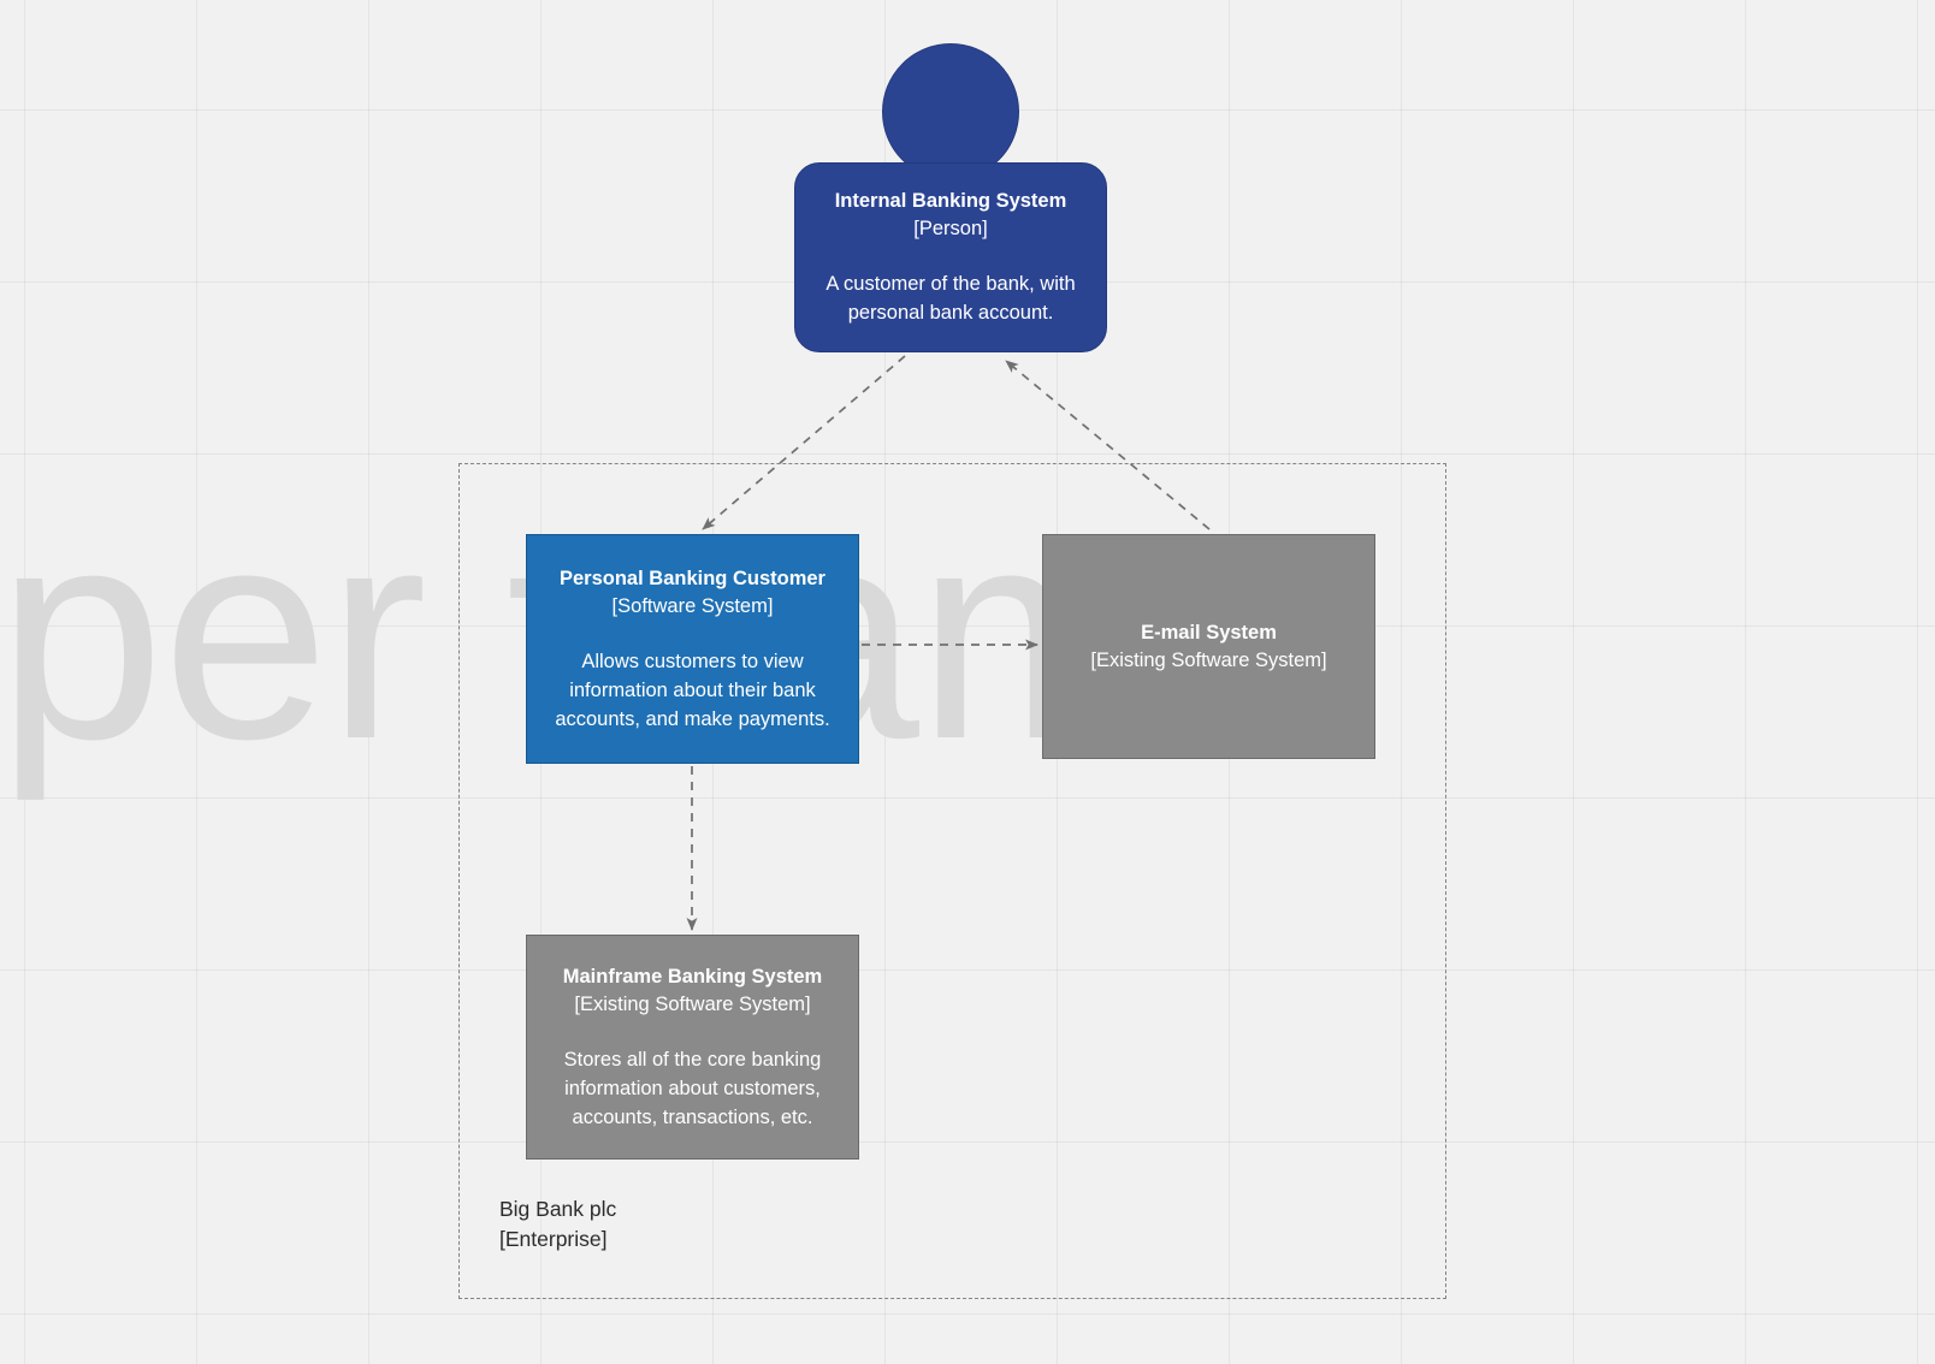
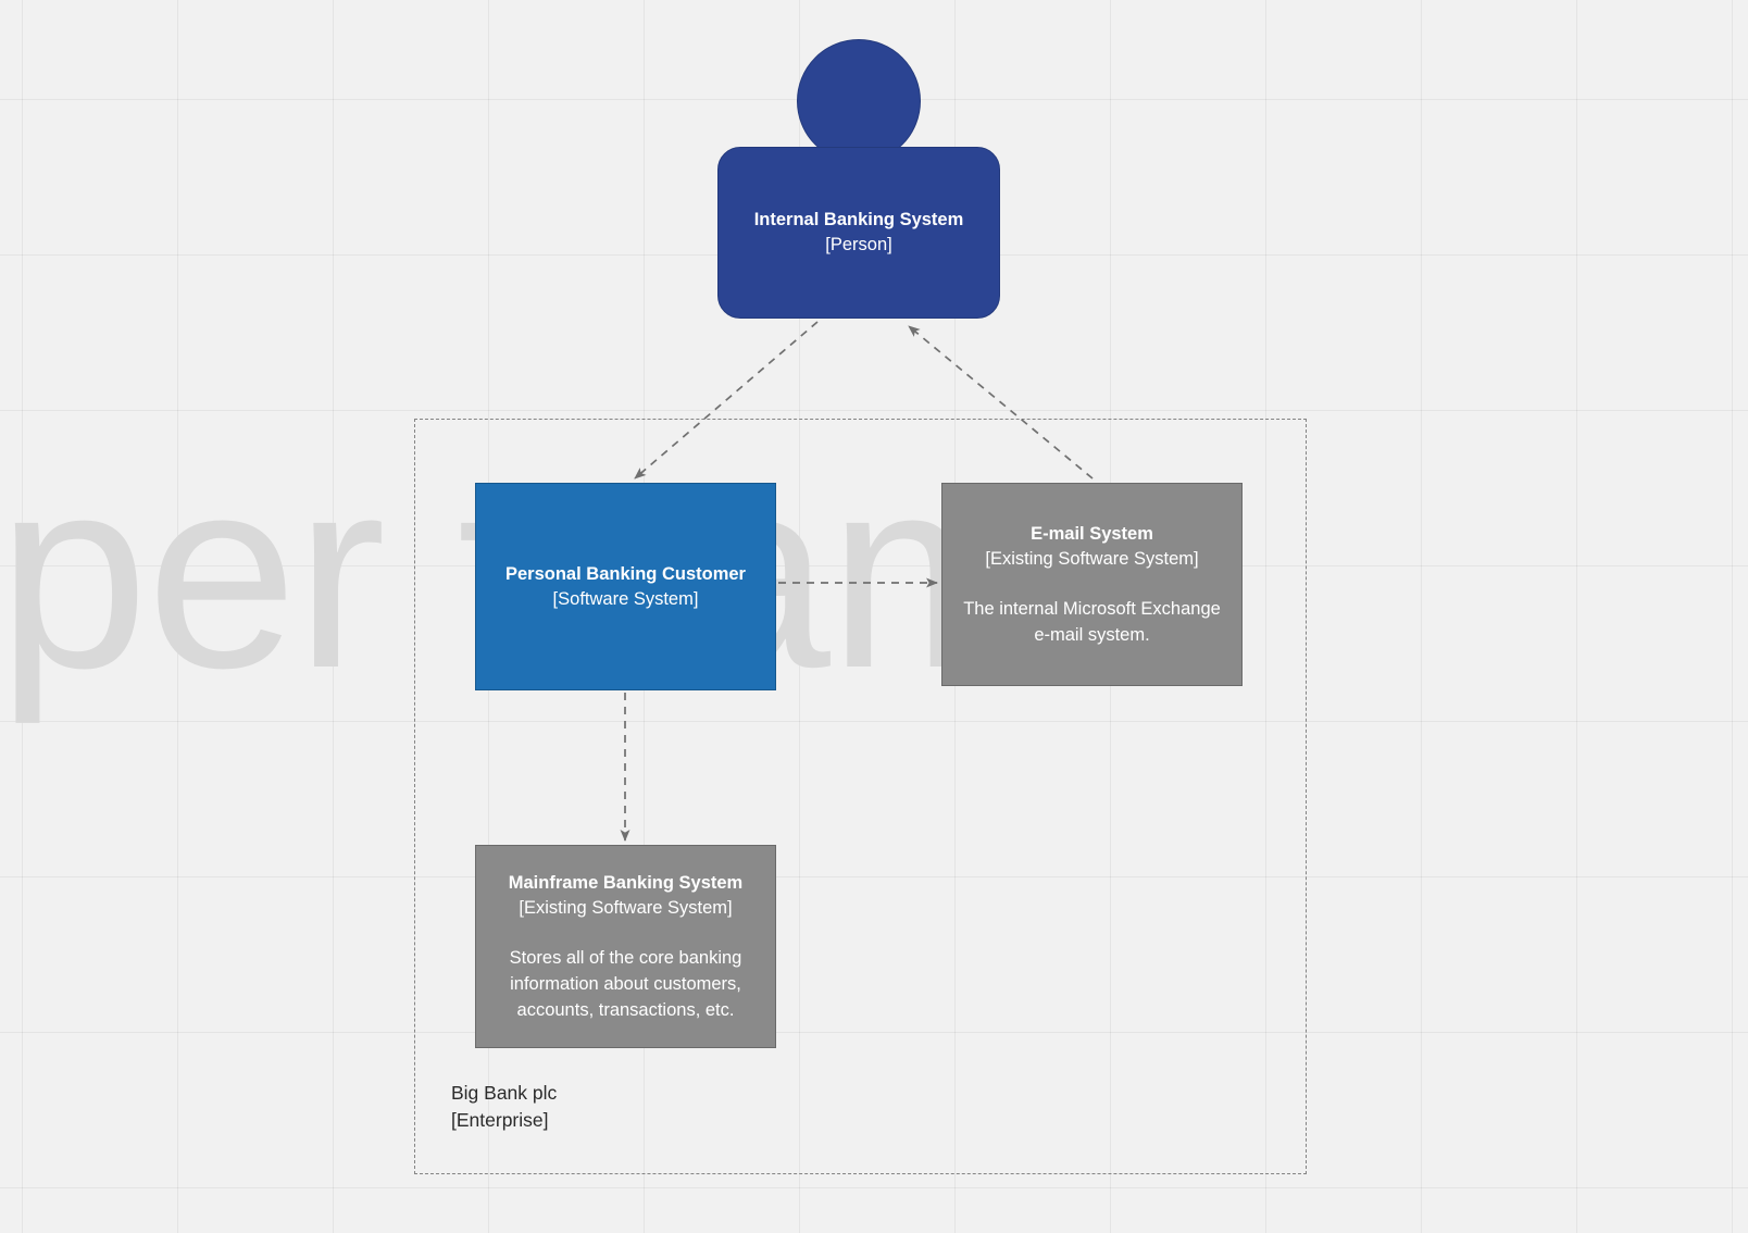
  Big Bank plc
  [Enterprise]
  Internal Banking System
  [Person]
- A customer of the bank, with personal bank account.
  Personal Banking Customer
  [Software System]
- Allows customers to view information about their bank accounts, and make payments.
  E-mail System
  [Existing Software System]
+ The internal Microsoft Exchange e-mail system.
  Mainframe Banking System
  [Existing Software System]
  Stores all of the core banking information about customers, accounts, transactions, etc.
